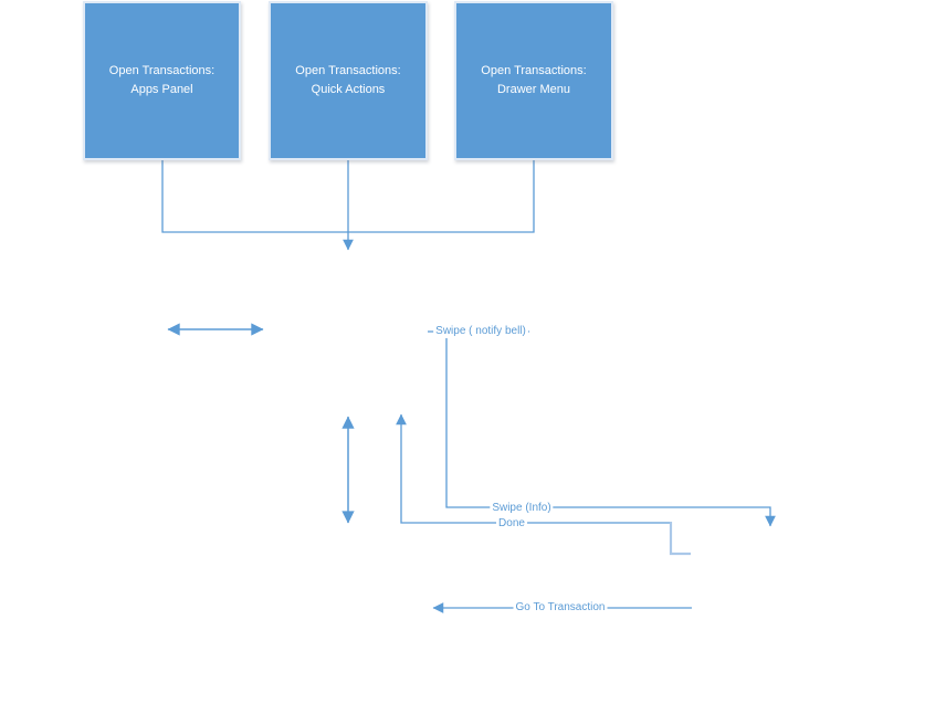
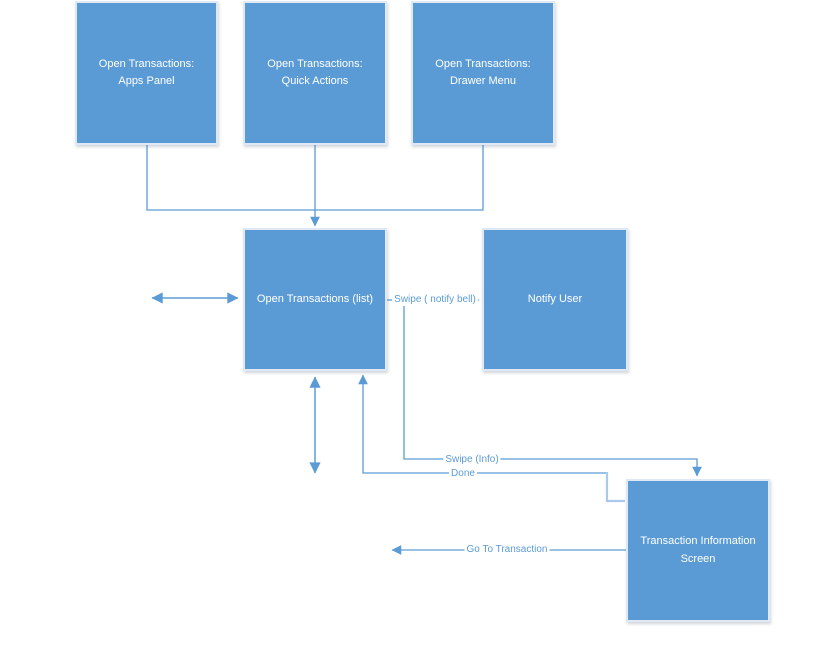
  Open Transactions:
  Apps Panel
  Open Transactions:
  Quick Actions
  Open Transactions:
  Drawer Menu
+ Open Transactions (list)
+ Notify User
+ Transaction Information
+ Screen
  Swipe ( notify bell)
  Swipe (Info)
  Done
  Go To Transaction
